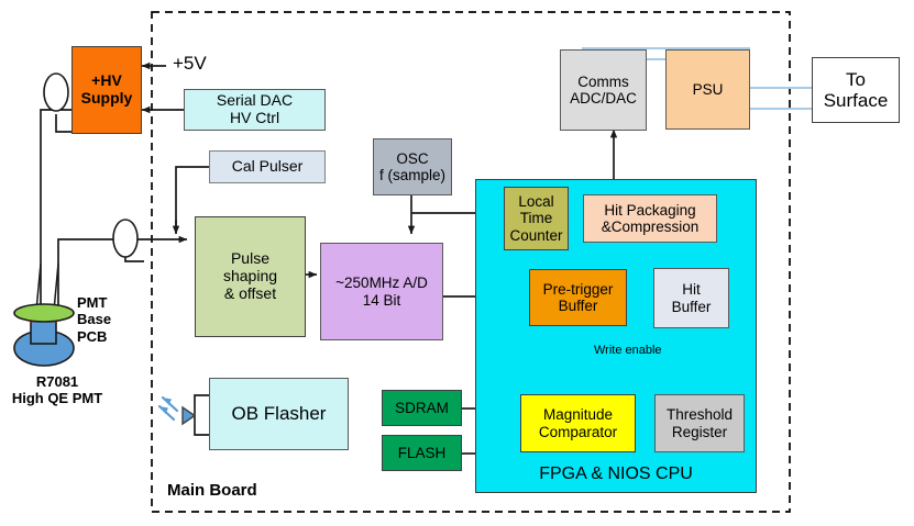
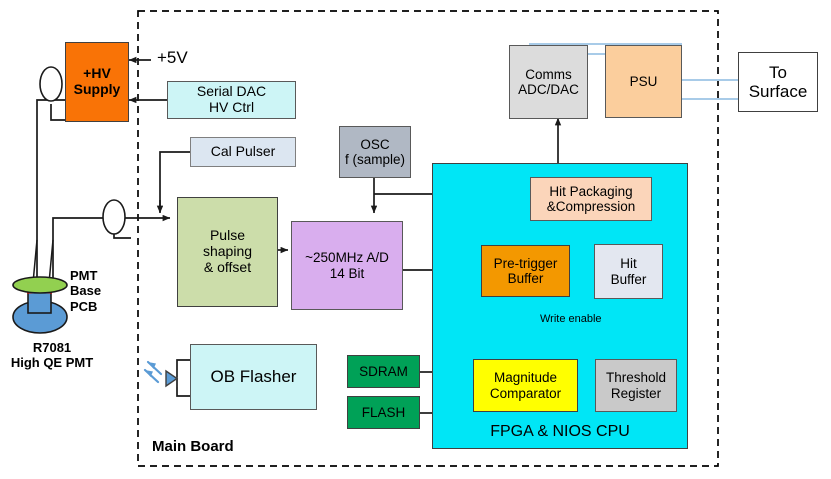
  +HV
  Supply
  Serial DAC
  HV Ctrl
  Cal Pulser
  Pulse
  shaping
  & offset
  ~250MHz A/D
  14 Bit
  OSC
  f (sample)
  FPGA & NIOS CPU
- Local
- Time
- Counter
  Hit Packaging
  &Compression
  Pre-trigger
  Buffer
  Hit
  Buffer
  Magnitude
  Comparator
  Threshold
  Register
  SDRAM
  FLASH
  OB Flasher
  Comms
  ADC/DAC
  PSU
  To
  Surface
  +5V
  Write enable
  PMT
  Base
  PCB
  R7081
  High QE PMT
  Main Board
